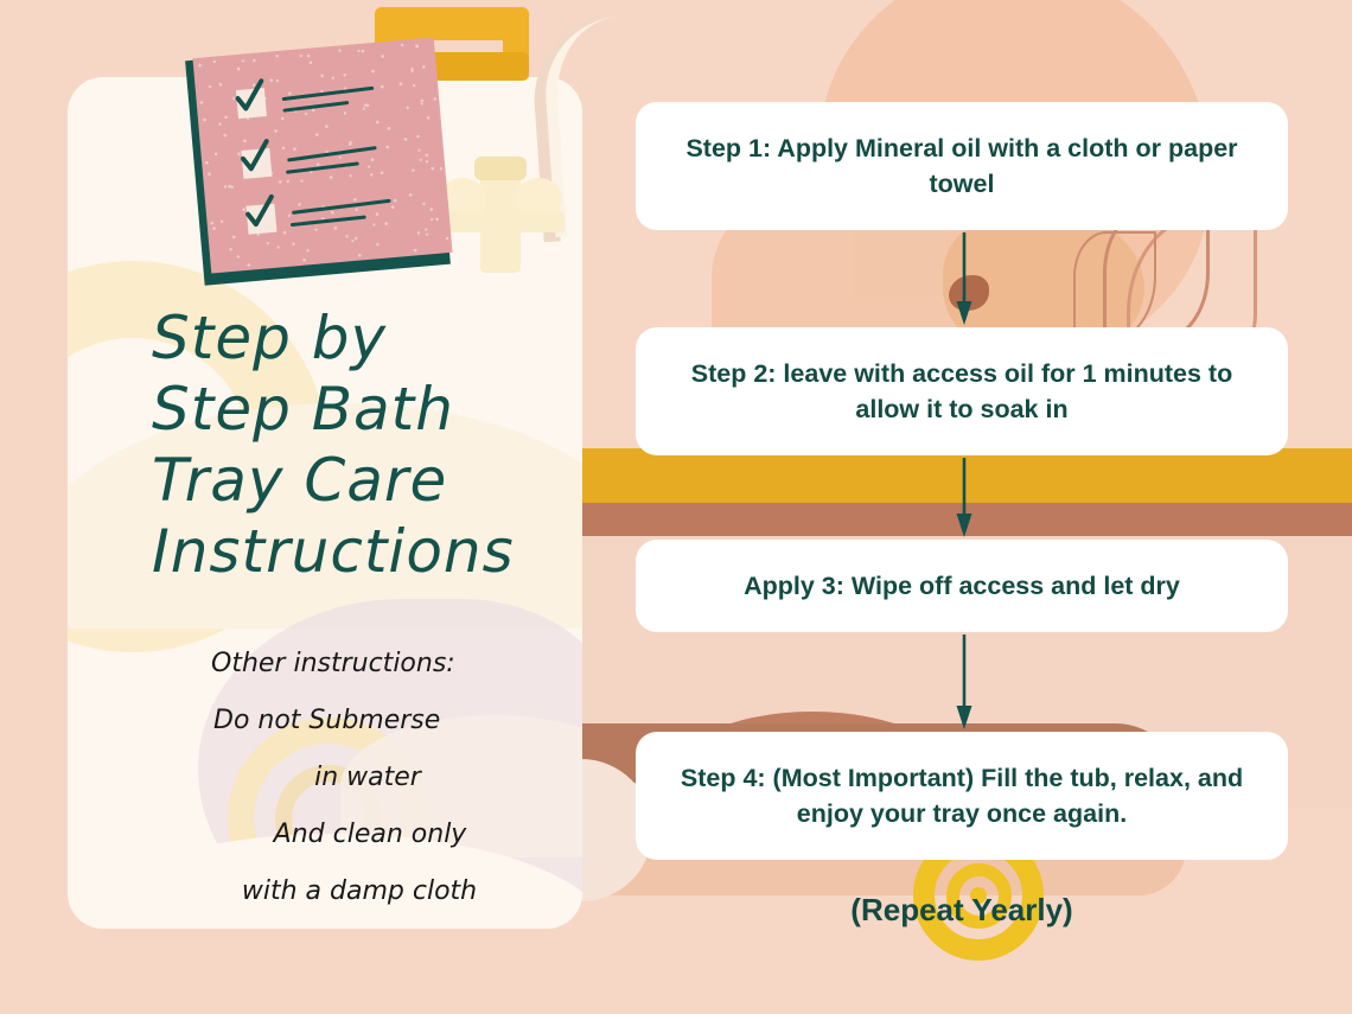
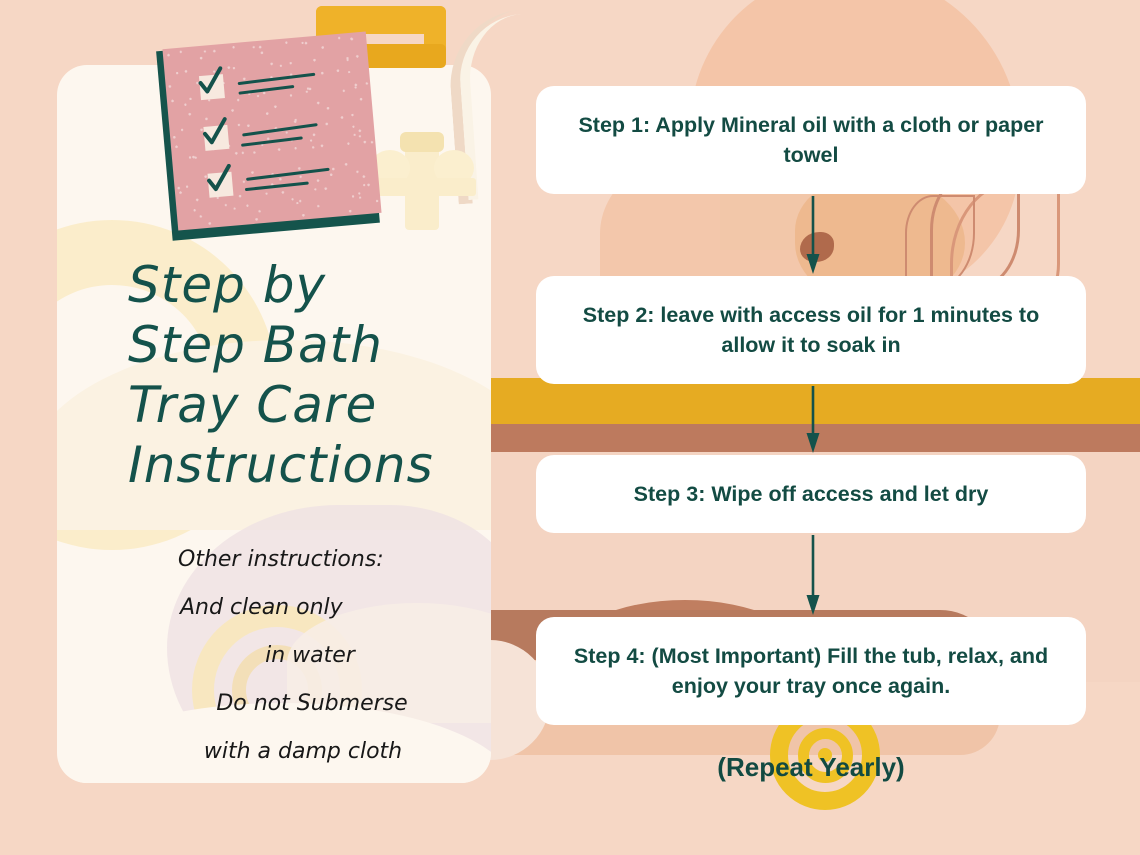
  Step by
  Step Bath
  Tray Care
  Instructions
  Other instructions:
- Do not Submerse
+ And clean only
  in water
- And clean only
+ Do not Submerse
  with a damp cloth
  Step 1: Apply Mineral oil with a cloth or paper towel
  Step 2: leave with access oil for 1 minutes to allow it to soak in
- Apply 3: Wipe off access and let dry
+ Step 3: Wipe off access and let dry
  Step 4: (Most Important) Fill the tub, relax, and enjoy your tray once again.
  (Repeat Yearly)
